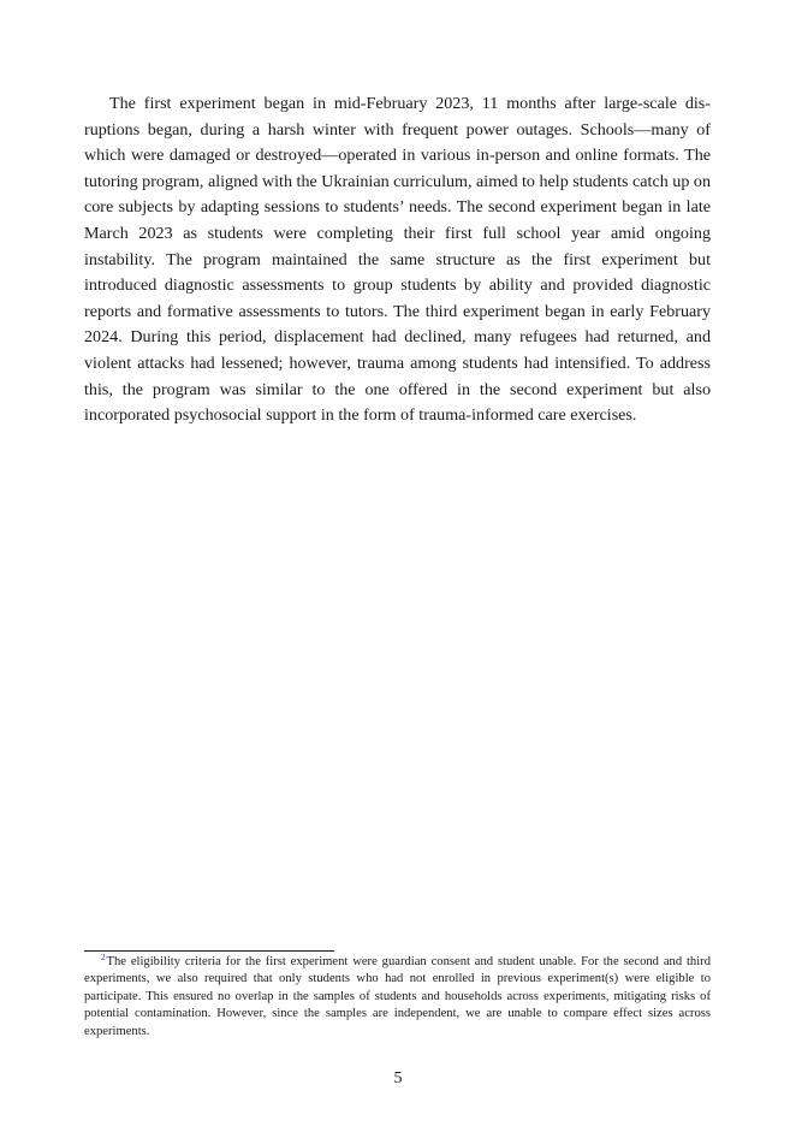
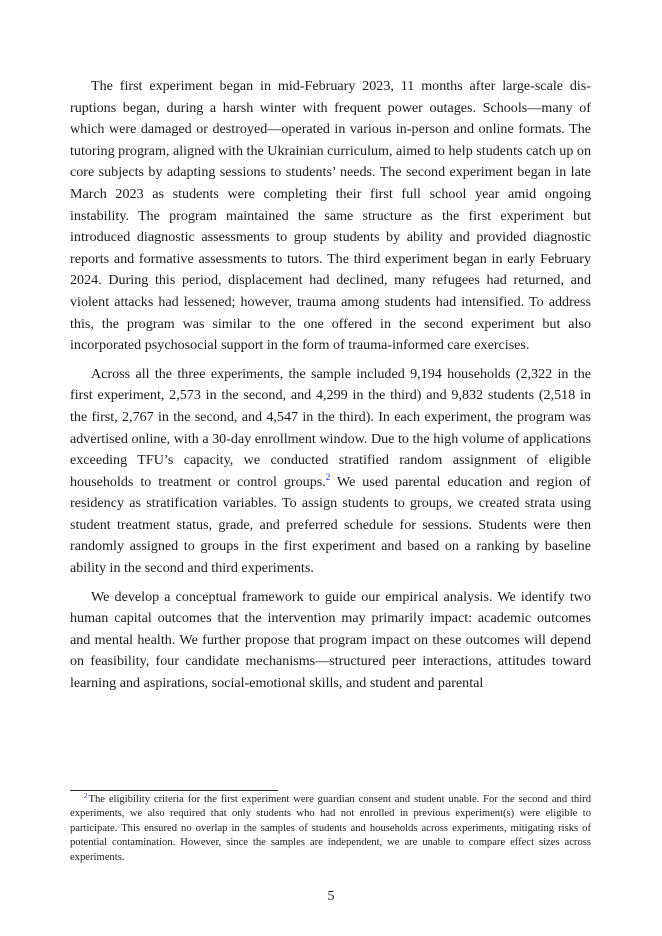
  The first experiment began in mid-February 2023, 11 months after large-scale dis­uptions began, during a harsh winter with frequent power outages. Schools—many of which were damaged or destroyed—operated in various in-person and online formats. The tutoring program, aligned with the Ukrainian curriculum, aimed to help students catch up on core subjects by adapting sessions to students’ needs. The second experiment began in late March 2023 as students were completing their first full school year amid on­going instability. The program maintained the same structure as the first experiment but introduced diagnostic assessments to group students by ability and provided diagnostic reports and formative assessments to tutors. The third experiment began in early Febru­ary 2024. During this period, displacement had declined, many refugees had returned, and violent attacks had lessened; however, trauma among students had intensified. To address this, the program was similar to the one offered in the second experiment but also incorporated psychosocial support in the form of trauma-informed care exercises.
+ Across all the three experiments, the sample included 9,194 households (2,322 in the first experiment, 2,573 in the second, and 4,299 in the third) and 9,832 students (2,518 in the first, 2,767 in the second, and 4,547 in the third). In each experiment, the program was advertised online, with a 30-day enrollment window. Due to the high volume of appli­cations exceeding TFU’s capacity, we conducted stratified random assignment of eligible households to treatment or control groups.2 We used parental education and region of residency as stratification variables. To assign students to groups, we created strata using student treatment status, grade, and preferred schedule for sessions. Students were then randomly assigned to groups in the first experiment and based on a ranking by baseline ability in the second and third experiments.
+ We develop a conceptual framework to guide our empirical analysis. We identify two human capital outcomes that the intervention may primarily impact: academic out­comes and mental health. We further propose that program impact on these outcomes will depend on feasibility, four candidate mechanisms—structured peer interactions, atti­tudes toward learning and aspirations, social-emotional skills, and student and parental
  2 The eligibility criteria for the first experiment were guardian consent and student unable. For the second and third experiments, we also required that only students who had not enrolled in previous exper­iment(s) were eligible to participate. This ensured no overlap in the samples of students and households across experiments, mitigating risks of potential contamination. However, since the samples are indepen­dent, we are unable to compare effect sizes across experiments.
  5
